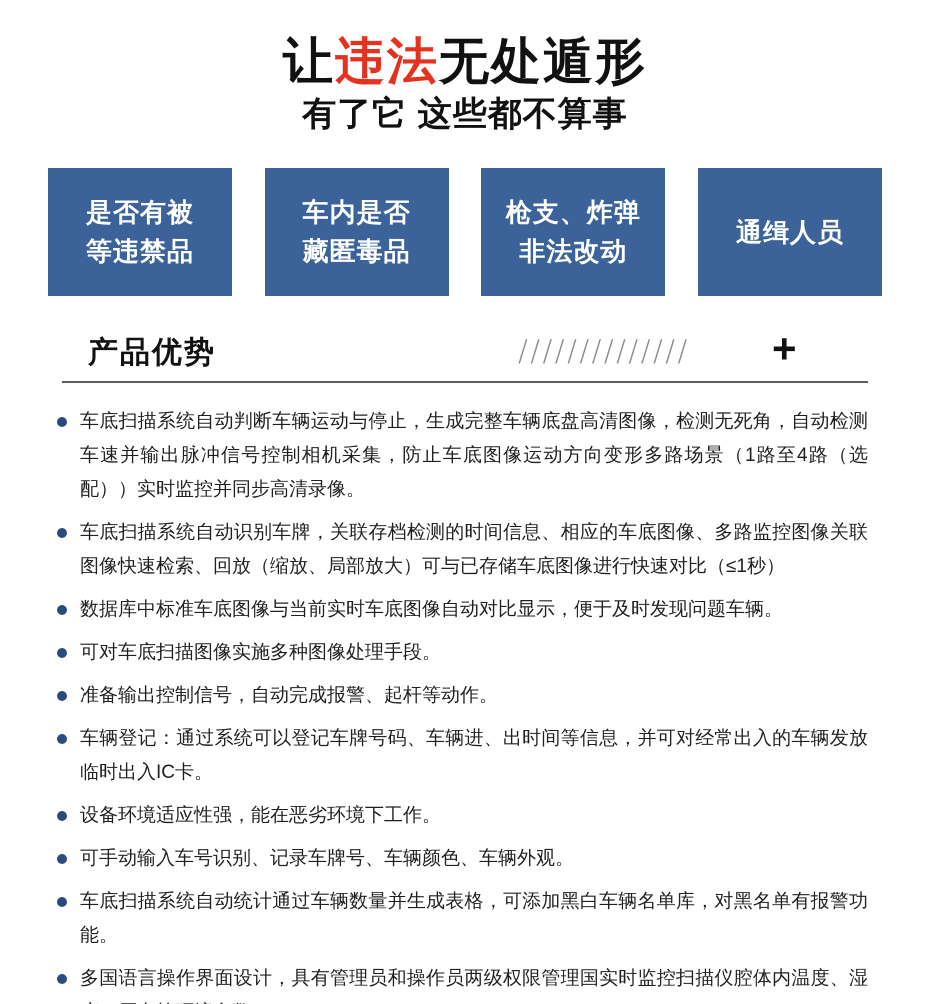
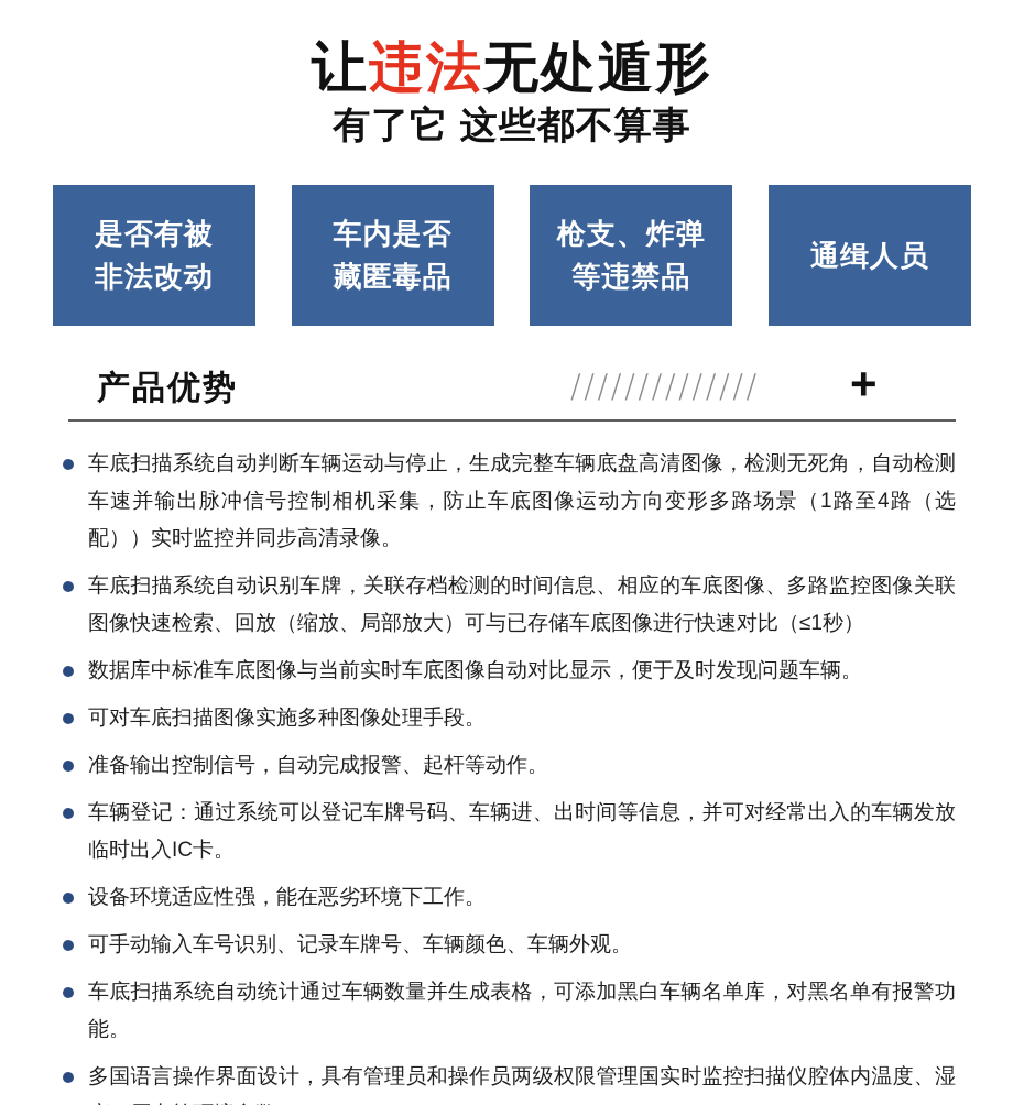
  让违法无处遁形
  有了它 这些都不算事
  是否有被
- 等违禁品
+ 非法改动
  车内是否
  藏匿毒品
  枪支、炸弹
- 非法改动
+ 等违禁品
  通缉人员
  产品优势
  //////////////
  +
  车底扫描系统自动判断车辆运动与停止，生成完整车辆底盘高清图像，检测无死角，自动检测车速并输出脉冲信号控制相机采集，防止车底图像运动方向变形多路场景（1路至4路（选配））实时监控并同步高清录像。
  车底扫描系统自动识别车牌，关联存档检测的时间信息、相应的车底图像、多路监控图像关联图像快速检索、回放（缩放、局部放大）可与已存储车底图像进行快速对比（≤1秒）
  数据库中标准车底图像与当前实时车底图像自动对比显示，便于及时发现问题车辆。
  可对车底扫描图像实施多种图像处理手段。
  准备输出控制信号，自动完成报警、起杆等动作。
  车辆登记：通过系统可以登记车牌号码、车辆进、出时间等信息，并可对经常出入的车辆发放临时出入IC卡。
  设备环境适应性强，能在恶劣环境下工作。
  可手动输入车号识别、记录车牌号、车辆颜色、车辆外观。
  车底扫描系统自动统计通过车辆数量并生成表格，可添加黑白车辆名单库，对黑名单有报警功能。
  多国语言操作界面设计，具有管理员和操作员两级权限管理国实时监控扫描仪腔体内温度、湿
